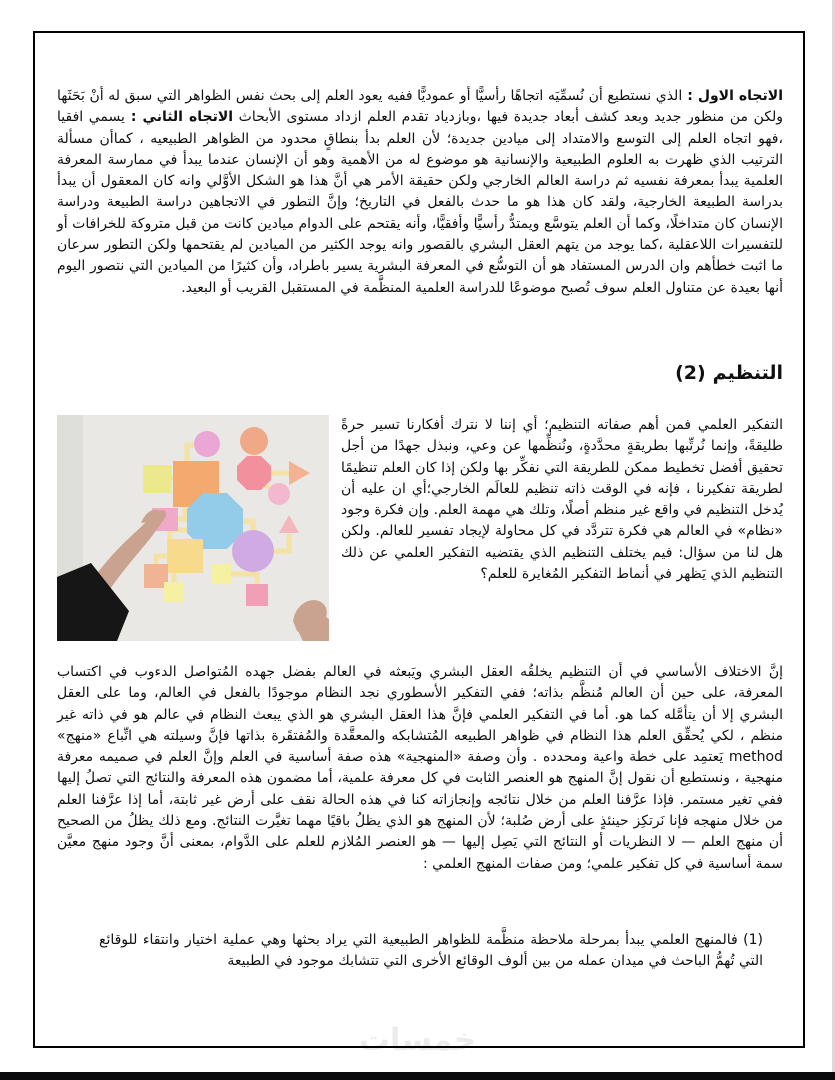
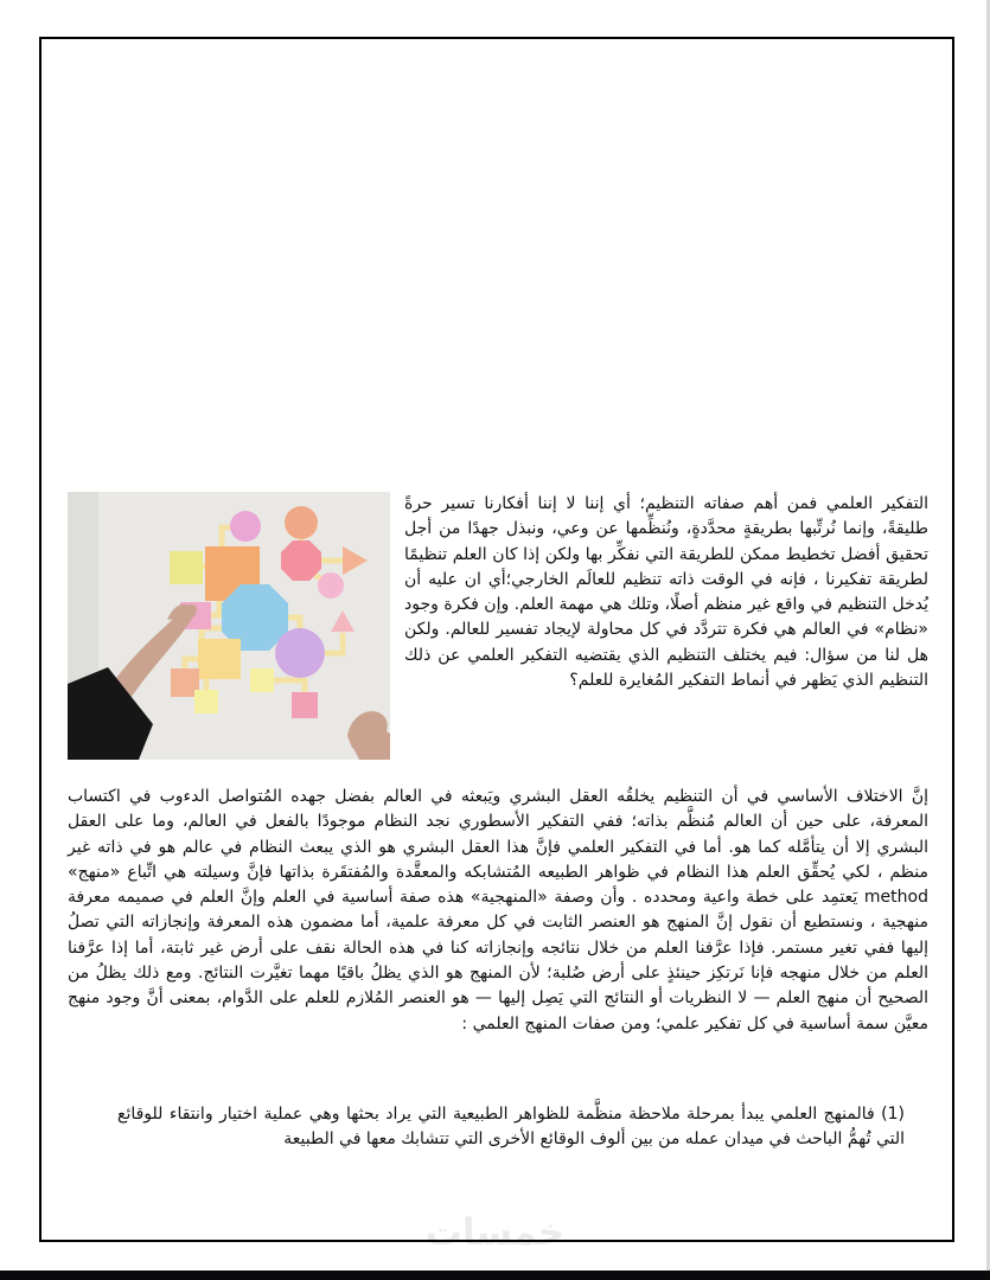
  خمسات
- الاتجاه الاول : الذي نستطيع أن نُسمِّيَه اتجاهًا رأسيًّا أو عموديًّا ففيه يعود العلم إلى بحث نفس الظواهر التي سبق له أنْ بَحَثَها ولكن من منظور جديد وبعد كشف أبعاد جديدة فيها ،وبازدياد تقدم العلم ازداد مستوى الأبحاث الاتجاه الثاني : يسمي افقيا ،فهو اتجاه العلم إلى التوسع والامتداد إلى ميادين جديدة؛ لأن العلم بدأ بنطاقٍ محدود من الظواهر الطبيعيه ، كماأن مسألة الترتيب الذي ظهرت به العلوم الطبيعية والإنسانية هو موضوع له من الأهمية وهو أن الإنسان عندما يبدأ في ممارسة المعرفة العلمية يبدأ بمعرفة نفسيه ثم دراسة العالم الخارجي ولكن حقيقة الأمر هي أنَّ هذا هو الشكل الأوَّلي وانه كان المعقول أن يبدأ بدراسة الطبيعة الخارجية، ولقد كان هذا هو ما حدث بالفعل في التاريخ؛ وإنَّ التطور في الاتجاهين دراسة الطبيعة ودراسة الإنسان كان متداخلًا، وكما أن العلم يتوسَّع ويمتدُّ رأسيًّا وأفقيًّا، وأنه يقتحم على الدوام ميادين كانت من قبل متروكة للخرافات أو للتفسيرات اللاعقلية ،كما يوجد من يتهم العقل البشري بالقصور وانه يوجد الكثير من الميادين لم يقتحمها ولكن التطور سرعان ما اثبت خطأهم وان الدرس المستفاد هو أن التوسُّع في المعرفة البشرية يسير باطراد، وأن كثيرًا من الميادين التي نتصور اليوم أنها بعيدة عن متناول العلم سوف تُصبح موضوعًا للدراسة العلمية المنظَّمة في المستقبل القريب أو البعيد.
- (2) التنظيم
- التفكير العلمي فمن أهم صفاته التنظيم؛ أي إننا لا نترك أفكارنا تسير حرةً طليقةً، وإنما نُرتِّبها بطريقةٍ محدَّدةٍ، ونُنظِّمها عن وعي، ونبذل جهدًا من أجل تحقيق أفضل تخطيط ممكن للطريقة التي نفكِّر بها ولكن إذا كان العلم تنظيمًا لطريقة تفكيرنا ، فإنه في الوقت ذاته تنظيم للعالَم الخارجي؛أي ان عليه أن يُدخل التنظيم في واقع غير منظم أصلًا، وتلك هي مهمة العلم. وإن فكرة وجود «نظام» في العالم هي فكرة تتردَّد في كل محاولة لإيجاد تفسير للعالم. ولكن هل لنا من سؤال: فيم يختلف التنظيم الذي يقتضيه التفكير العلمي عن ذلك التنظيم الذي يَظهر في أنماط التفكير المُغايرة للعلم؟
+ التفكير العلمي فمن أهم صفاته التنظيم؛ أي إننا لا إننا أفكارنا تسير حرةً طليقةً، وإنما نُرتِّبها بطريقةٍ محدَّدةٍ، ونُنظِّمها عن وعي، ونبذل جهدًا من أجل تحقيق أفضل تخطيط ممكن للطريقة التي نفكِّر بها ولكن إذا كان العلم تنظيمًا لطريقة تفكيرنا ، فإنه في الوقت ذاته تنظيم للعالَم الخارجي؛أي ان عليه أن يُدخل التنظيم في واقع غير منظم أصلًا، وتلك هي مهمة العلم. وإن فكرة وجود «نظام» في العالم هي فكرة تتردَّد في كل محاولة لإيجاد تفسير للعالم. ولكن هل لنا من سؤال: فيم يختلف التنظيم الذي يقتضيه التفكير العلمي عن ذلك التنظيم الذي يَظهر في أنماط التفكير المُغايرة للعلم؟
- إنَّ الاختلاف الأساسي في أن التنظيم يخلقُه العقل البشري ويَبعثه في العالم بفضل جهده المُتواصل الدءوب في اكتساب المعرفة، على حين أن العالم مُنظَّم بذاته؛ ففي التفكير الأسطوري نجد النظام موجودًا بالفعل في العالم، وما على العقل البشري إلا أن يتأمَّله كما هو. أما في التفكير العلمي فإنَّ هذا العقل البشري هو الذي يبعث النظام في عالم هو في ذاته غير منظم ، لكي يُحقِّق العلم هذا النظام في ظواهر الطبيعه المُتشابكه والمعقَّدة والمُفتقَرة بذاتها فإنَّ وسيلته هي اتِّباع «منهج» method يَعتمِد على خطة واعية ومحدده . وأن وصفة «المنهجية» هذه صفة أساسية في العلم وإنَّ العلم في صميمه معرفة منهجية ، ونستطيع أن نقول إنَّ المنهج هو العنصر الثابت في كل معرفة علمية، أما مضمون هذه المعرفة والنتائج التي تصلُ إليها ففي تغير مستمر. فإذا عرَّفنا العلم من خلال نتائجه وإنجازاته كنا في هذه الحالة نقف على أرض غير ثابتة، أما إذا عرَّفنا العلم من خلال منهجه فإنا نَرتكِز حينئذٍ على أرض صُلبة؛ لأن المنهج هو الذي يظلُ باقيًا مهما تغيَّرت النتائج. ومع ذلك يظلُ من الصحيح أن منهج العلم — لا النظريات أو النتائج التي يَصِل إليها — هو العنصر المُلازم للعلم على الدَّوام، بمعنى أنَّ وجود منهج معيَّن سمة أساسية في كل تفكير علمي؛ ومن صفات المنهج العلمي :
+ إنَّ الاختلاف الأساسي في أن التنظيم يخلقُه العقل البشري ويَبعثه في العالم بفضل جهده المُتواصل الدءوب في اكتساب المعرفة، على حين أن العالم مُنظَّم بذاته؛ ففي التفكير الأسطوري نجد النظام موجودًا بالفعل في العالم، وما على العقل البشري إلا أن يتأمَّله كما هو. أما في التفكير العلمي فإنَّ هذا العقل البشري هو الذي يبعث النظام في عالم هو في ذاته غير منظم ، لكي يُحقِّق العلم هذا النظام في ظواهر الطبيعه المُتشابكه والمعقَّدة والمُفتقَرة بذاتها فإنَّ وسيلته هي اتِّباع «منهج» method يَعتمِد على خطة واعية ومحدده . وأن وصفة «المنهجية» هذه صفة أساسية في العلم وإنَّ العلم في صميمه معرفة منهجية ، ونستطيع أن نقول إنَّ المنهج هو العنصر الثابت في كل معرفة علمية، أما مضمون هذه المعرفة وإنجازاته التي تصلُ إليها ففي تغير مستمر. فإذا عرَّفنا العلم من خلال نتائجه وإنجازاته كنا في هذه الحالة نقف على أرض غير ثابتة، أما إذا عرَّفنا العلم من خلال منهجه فإنا نَرتكِز حينئذٍ على أرض صُلبة؛ لأن المنهج هو الذي يظلُ باقيًا مهما تغيَّرت النتائج. ومع ذلك يظلُ من الصحيح أن منهج العلم — لا النظريات أو النتائج التي يَصِل إليها — هو العنصر المُلازم للعلم على الدَّوام، بمعنى أنَّ وجود منهج معيَّن سمة أساسية في كل تفكير علمي؛ ومن صفات المنهج العلمي :
- (1) فالمنهج العلمي يبدأ بمرحلة ملاحظة منظَّمة للظواهر الطبيعية التي يراد بحثها وهي عملية اختيار وانتقاء للوقائع التي تُهمُّ الباحث في ميدان عمله من بين ألوف الوقائع الأخرى التي تتشابك موجود في الطبيعة
+ (1) فالمنهج العلمي يبدأ بمرحلة ملاحظة منظَّمة للظواهر الطبيعية التي يراد بحثها وهي عملية اختيار وانتقاء للوقائع التي تُهمُّ الباحث في ميدان عمله من بين ألوف الوقائع الأخرى التي تتشابك معها في الطبيعة
